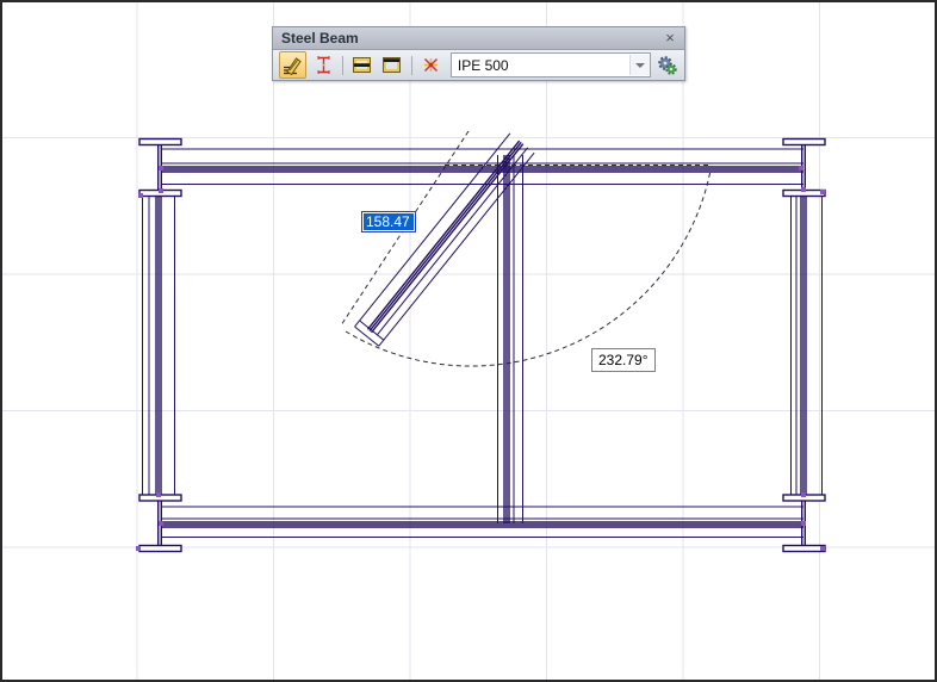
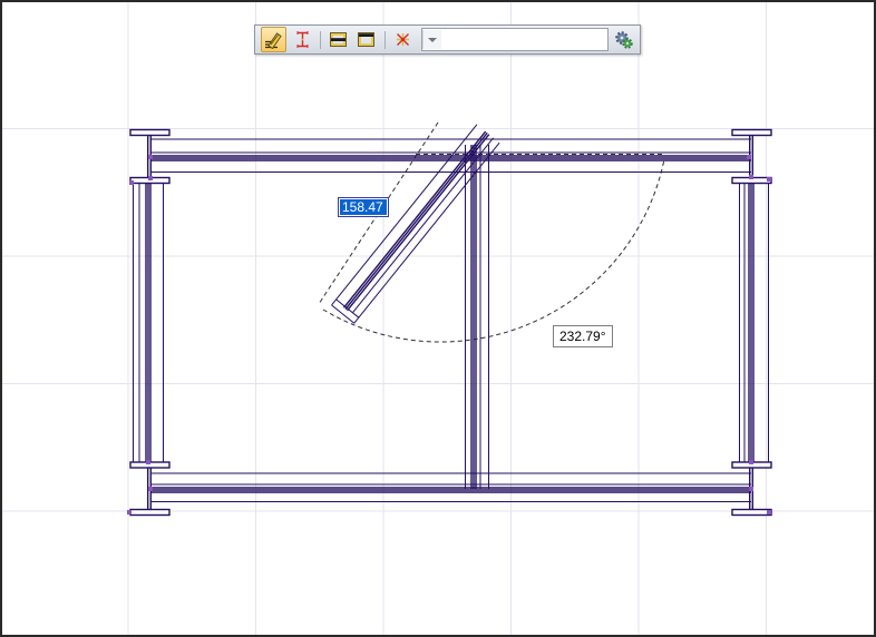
- Steel Beam
- ×
- IPE 500
  158.47
  232.79°
